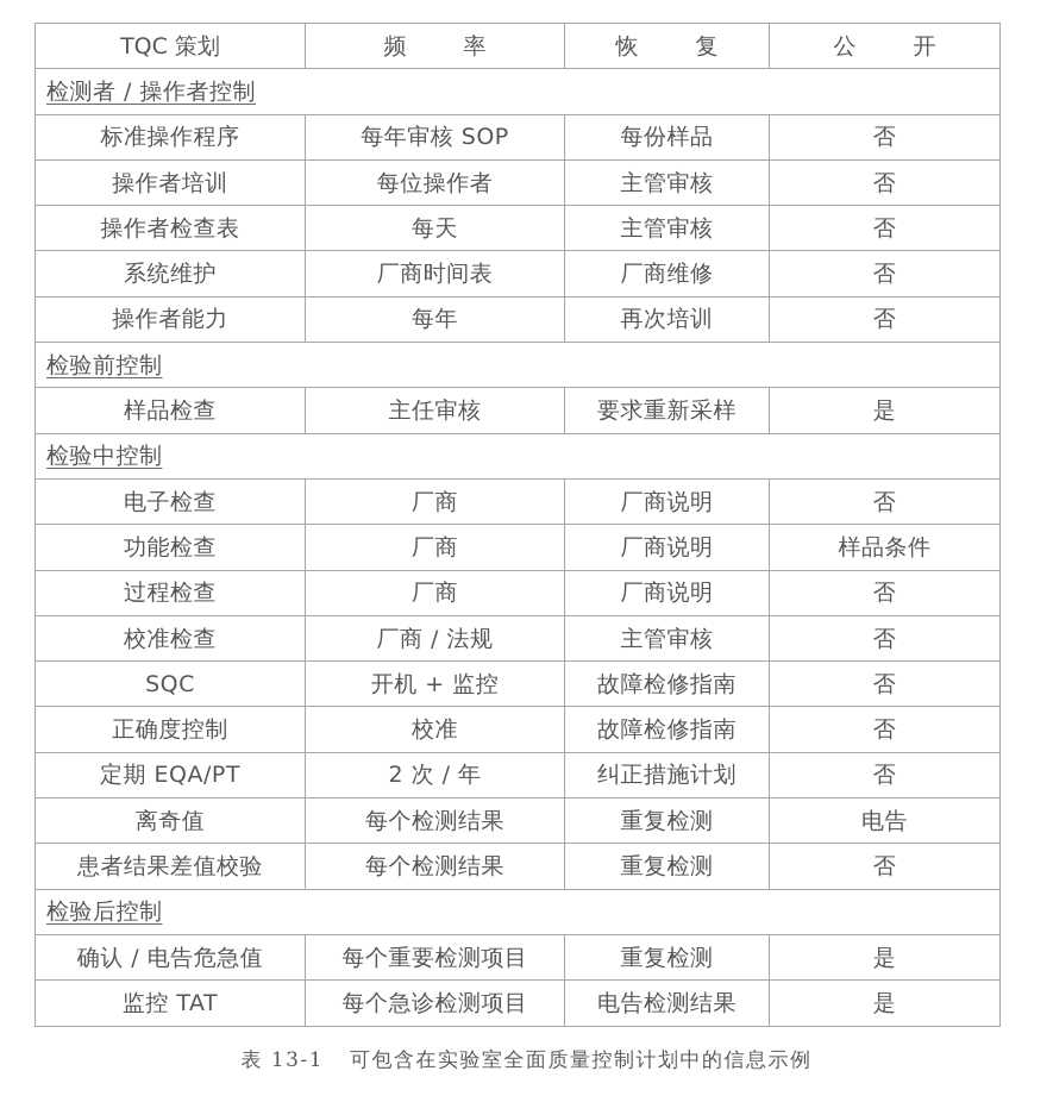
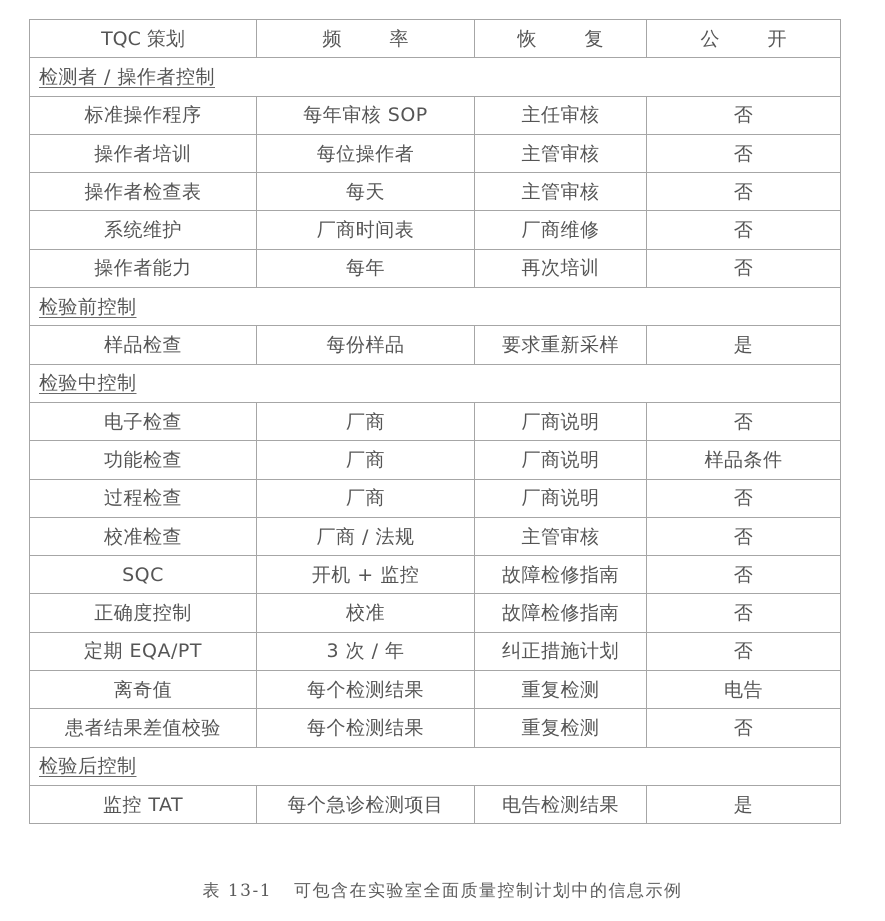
  TQC 策划	频 率	恢 复	公 开
  检测者 / 操作者控制
- 标准操作程序	每年审核 SOP	每份样品	否
+ 标准操作程序	每年审核 SOP	主任审核	否
  操作者培训	每位操作者	主管审核	否
  操作者检查表	每天	主管审核	否
  系统维护	厂商时间表	厂商维修	否
  操作者能力	每年	再次培训	否
  检验前控制
- 样品检查	主任审核	要求重新采样	是
+ 样品检查	每份样品	要求重新采样	是
  检验中控制
  电子检查	厂商	厂商说明	否
  功能检查	厂商	厂商说明	样品条件
  过程检查	厂商	厂商说明	否
  校准检查	厂商 / 法规	主管审核	否
  SQC	开机 + 监控	故障检修指南	否
  正确度控制	校准	故障检修指南	否
- 定期 EQA/PT	2 次 / 年	纠正措施计划	否
+ 定期 EQA/PT	3 次 / 年	纠正措施计划	否
  离奇值	每个检测结果	重复检测	电告
  患者结果差值校验	每个检测结果	重复检测	否
  检验后控制
- 确认 / 电告危急值	每个重要检测项目	重复检测	是
  监控 TAT	每个急诊检测项目	电告检测结果	是
  表 13-1 可包含在实验室全面质量控制计划中的信息示例
